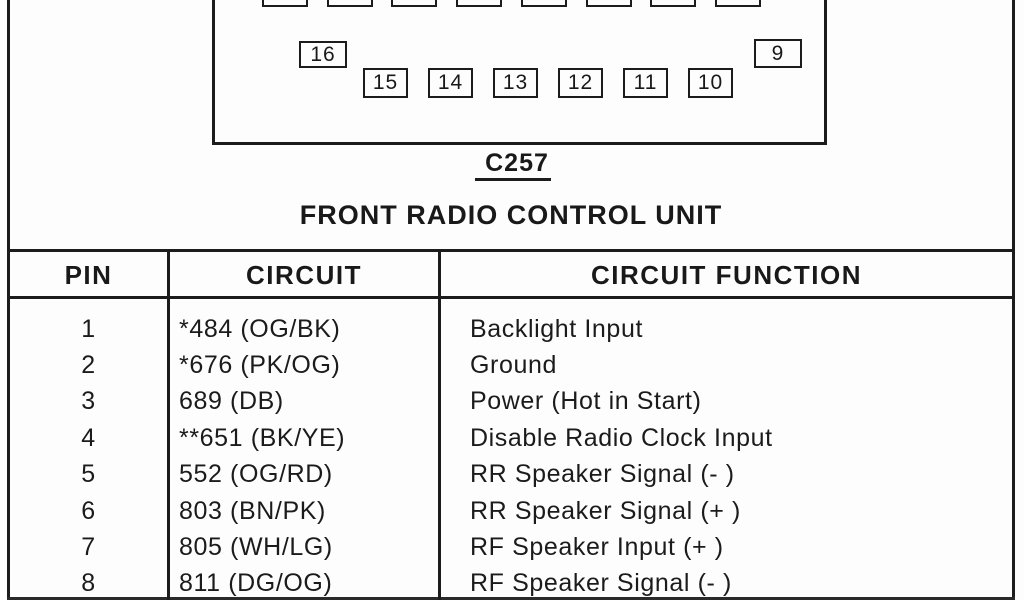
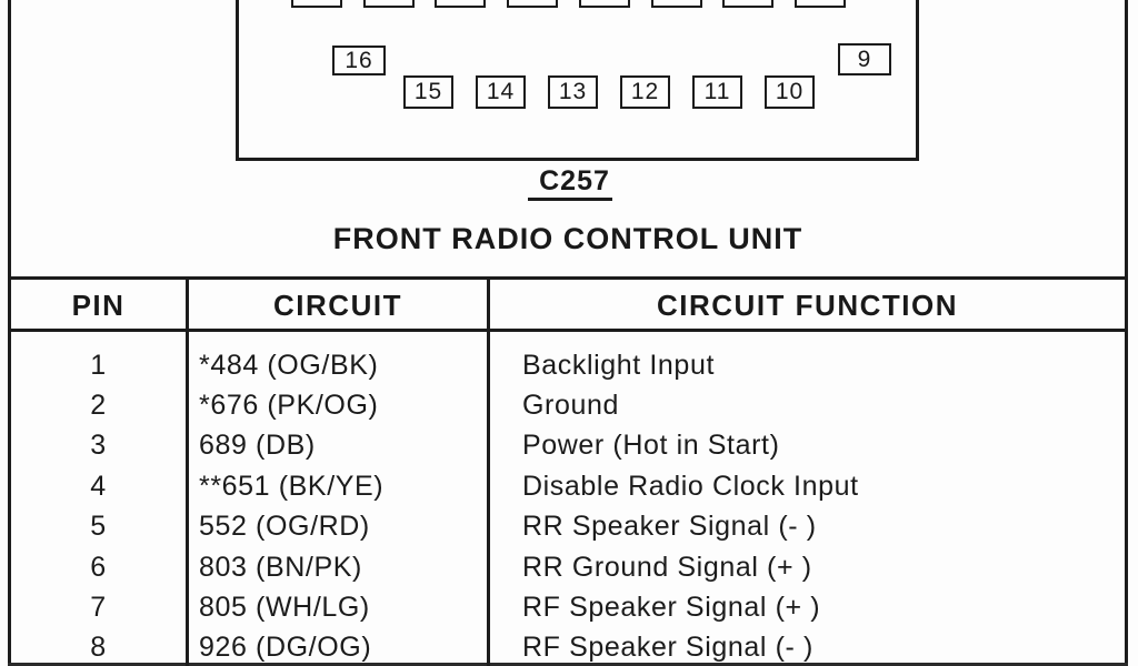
  16
  9
  15
  14
  13
  12
  11
  10
  C257
  FRONT RADIO CONTROL UNIT
  PIN
  CIRCUIT
  CIRCUIT FUNCTION
  1
  *484 (OG/BK)
  Backlight Input
  2
  *676 (PK/OG)
  Ground
  3
  689 (DB)
  Power (Hot in Start)
  4
  **651 (BK/YE)
  Disable Radio Clock Input
  5
  552 (OG/RD)
  RR Speaker Signal (- )
  6
  803 (BN/PK)
- RR Speaker Signal (+ )
+ RR Ground Signal (+ )
  7
  805 (WH/LG)
- RF Speaker Input (+ )
+ RF Speaker Signal (+ )
  8
- 811 (DG/OG)
+ 926 (DG/OG)
  RF Speaker Signal (- )
